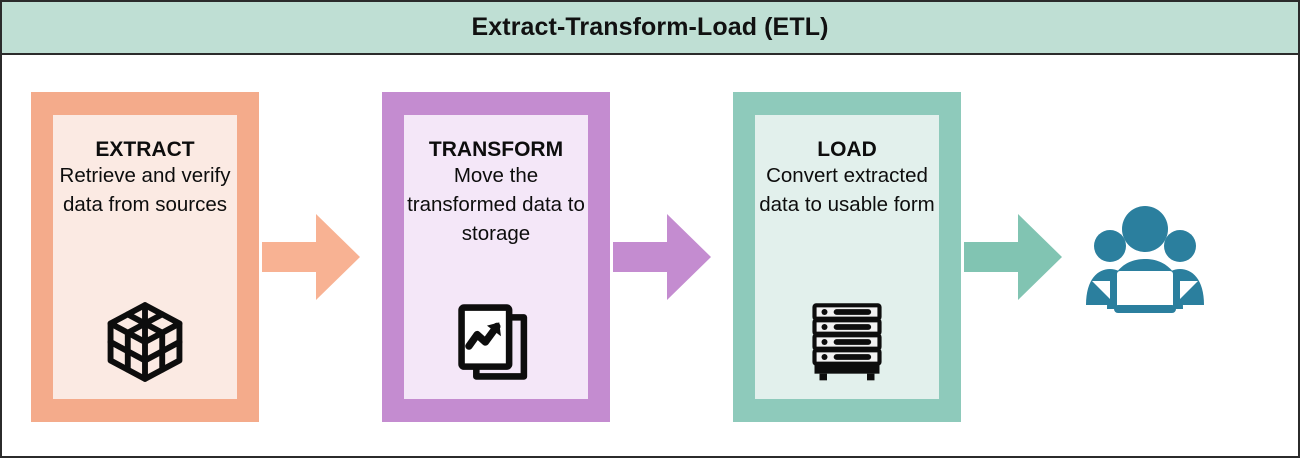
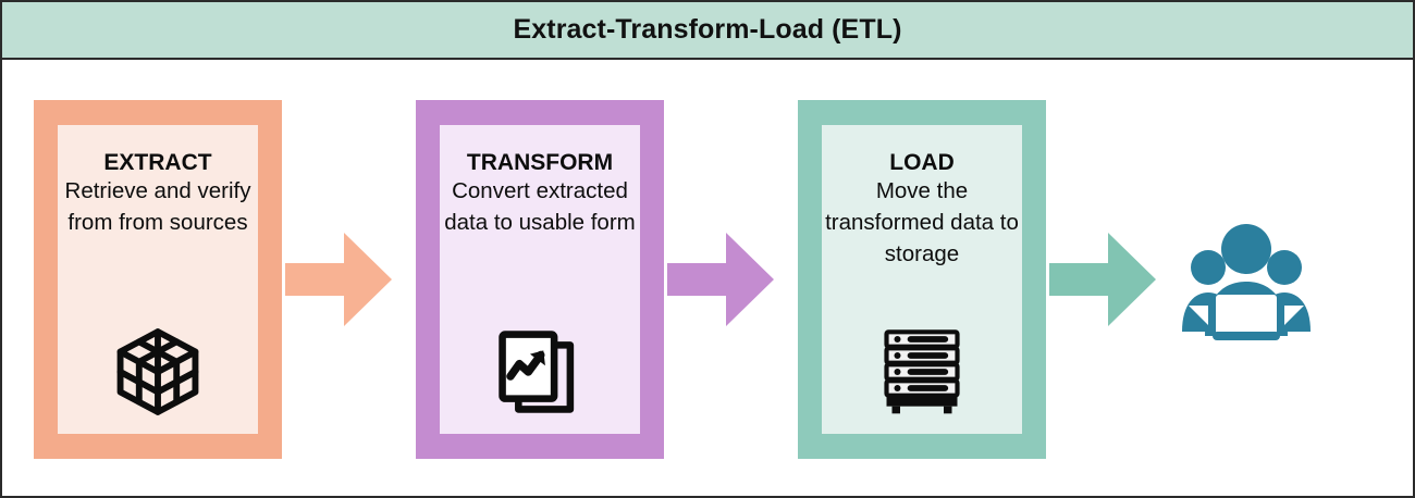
  Extract-Transform-Load (ETL)
  EXTRACT
- Retrieve and verify data from sources
+ Retrieve and verify from from sources
  TRANSFORM
- Move the transformed data to storage
+ Convert extracted data to usable form
  LOAD
- Convert extracted data to usable form
+ Move the transformed data to storage
